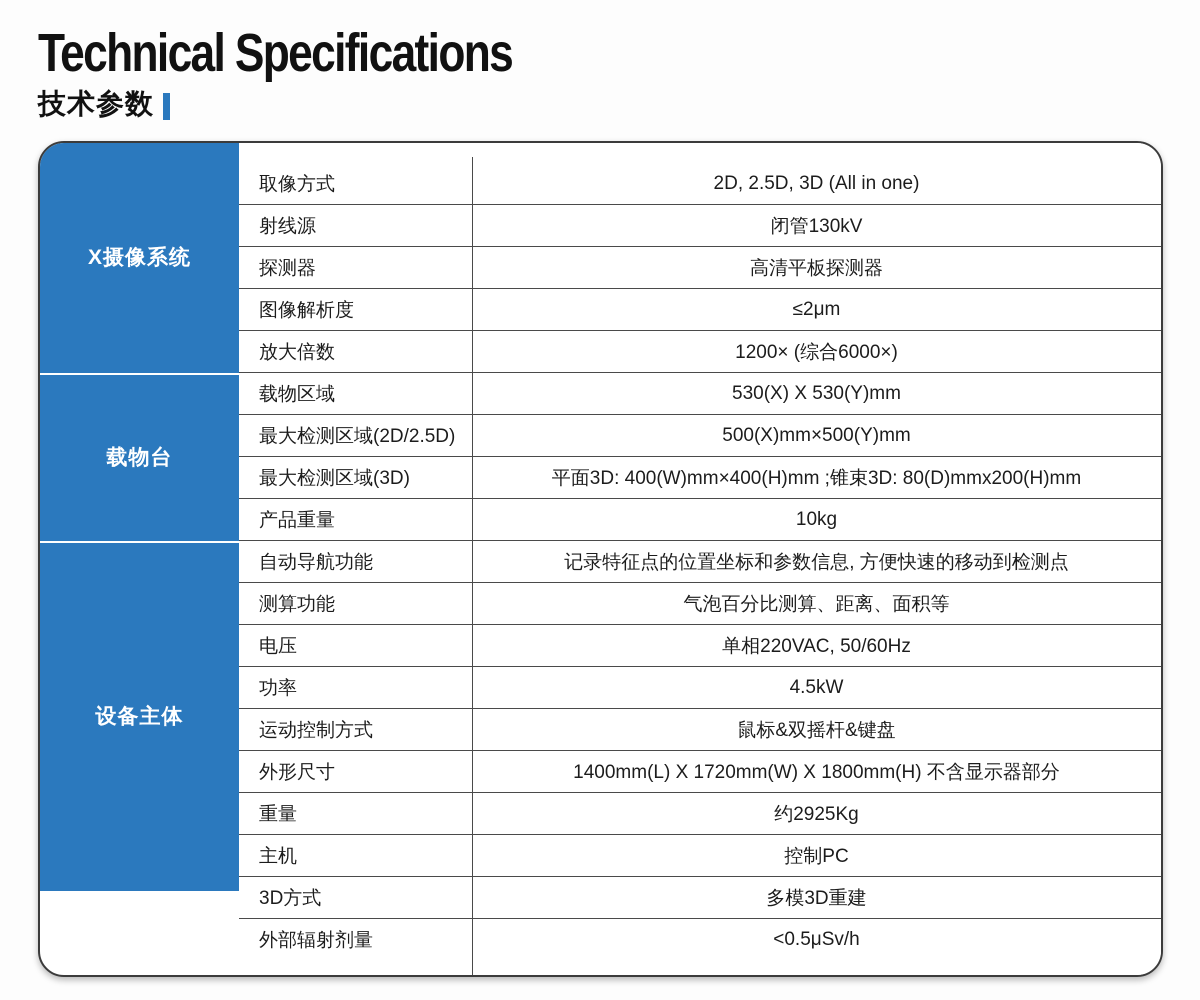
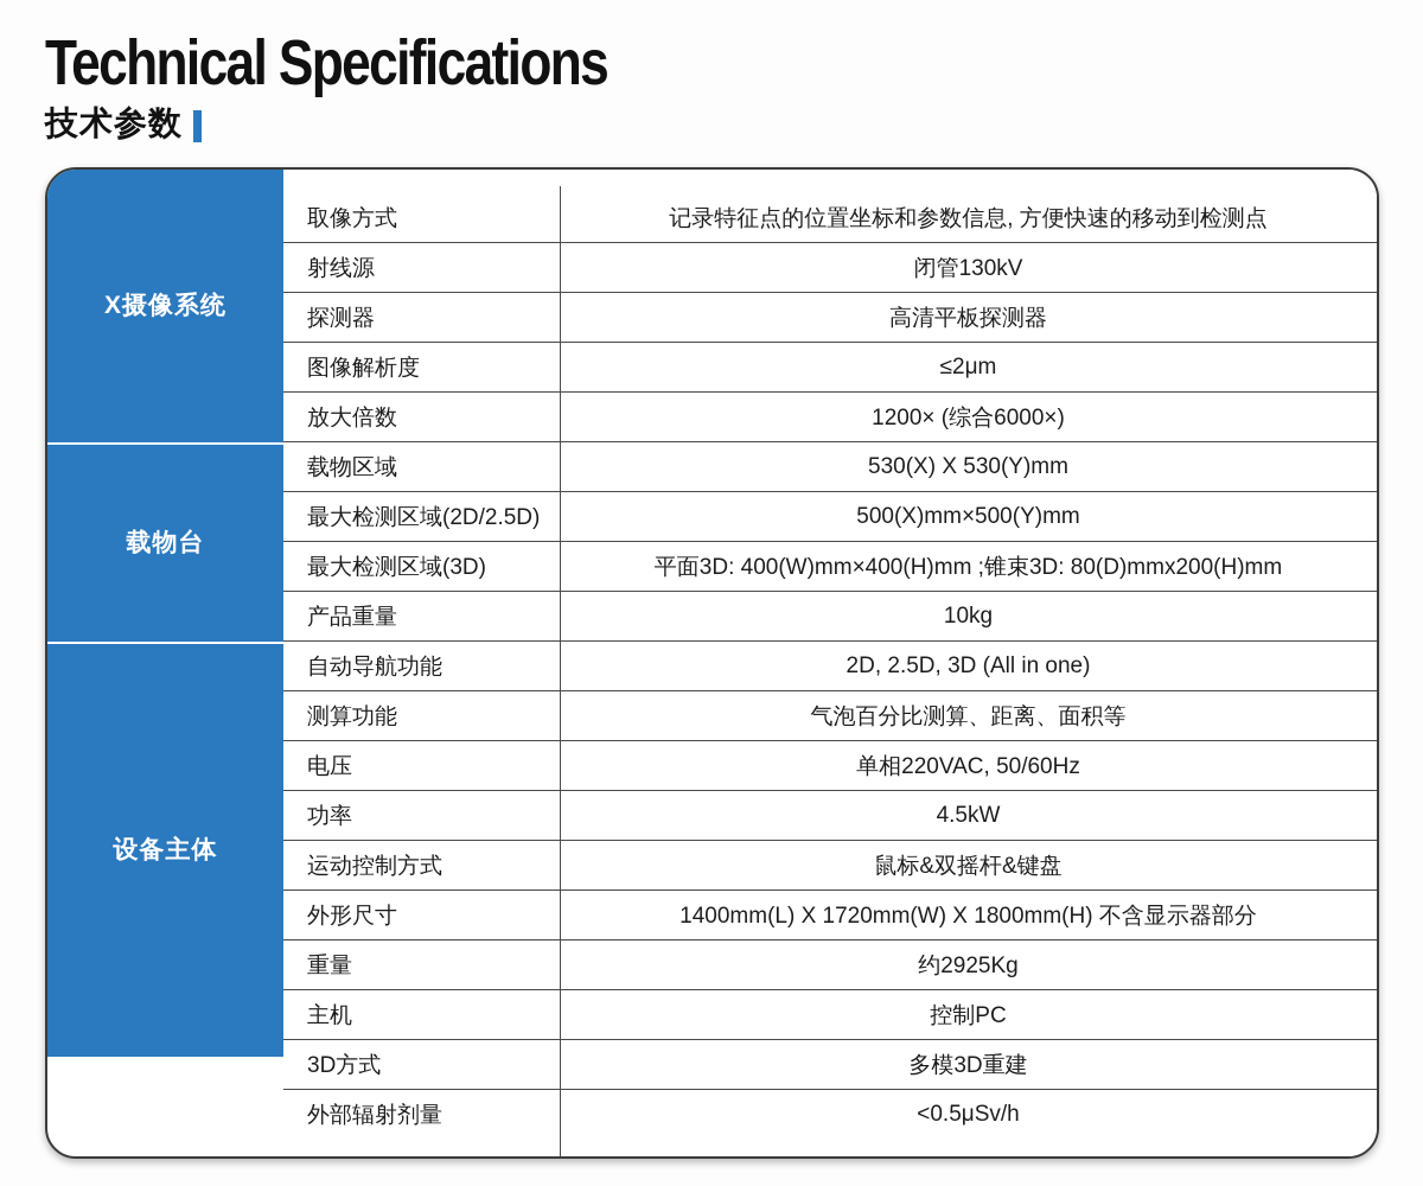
  Technical Specifications
  技术参数
  X摄像系统
  载物台
  设备主体
  取像方式
- 2D, 2.5D, 3D (All in one)
+ 记录特征点的位置坐标和参数信息, 方便快速的移动到检测点
  射线源
  闭管130kV
  探测器
  高清平板探测器
  图像解析度
  ≤2μm
  放大倍数
  1200× (综合6000×)
  载物区域
  530(X) X 530(Y)mm
  最大检测区域(2D/2.5D)
  500(X)mm×500(Y)mm
  最大检测区域(3D)
  平面3D: 400(W)mm×400(H)mm ;锥束3D: 80(D)mmx200(H)mm
  产品重量
  10kg
  自动导航功能
- 记录特征点的位置坐标和参数信息, 方便快速的移动到检测点
+ 2D, 2.5D, 3D (All in one)
  测算功能
  气泡百分比测算、距离、面积等
  电压
  单相220VAC, 50/60Hz
  功率
  4.5kW
  运动控制方式
  鼠标&双摇杆&键盘
  外形尺寸
  1400mm(L) X 1720mm(W) X 1800mm(H) 不含显示器部分
  重量
  约2925Kg
  主机
  控制PC
  3D方式
  多模3D重建
  外部辐射剂量
  <0.5μSv/h
